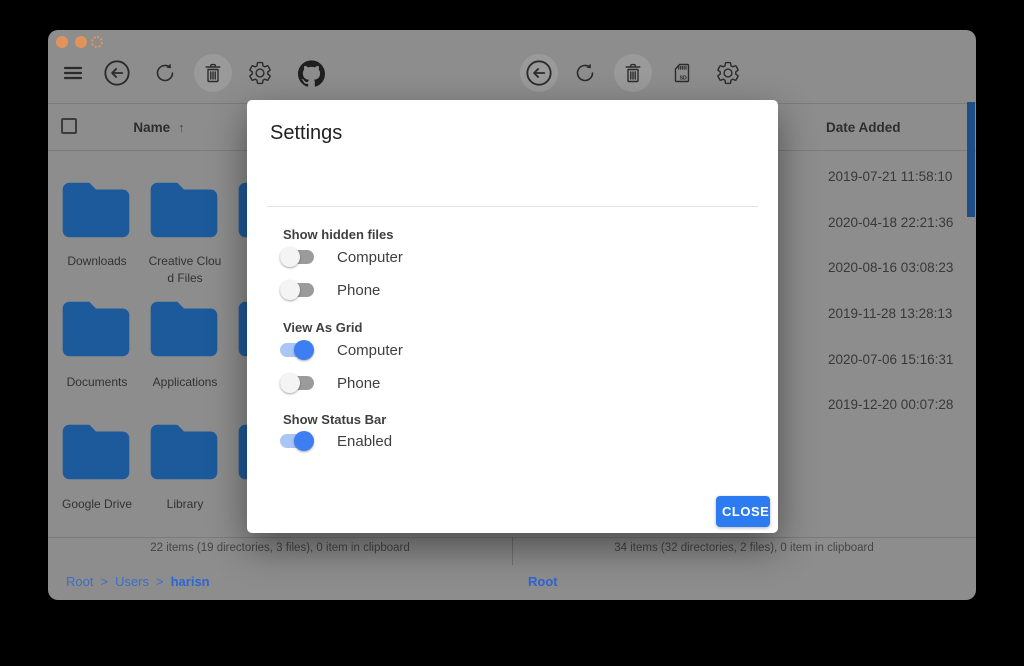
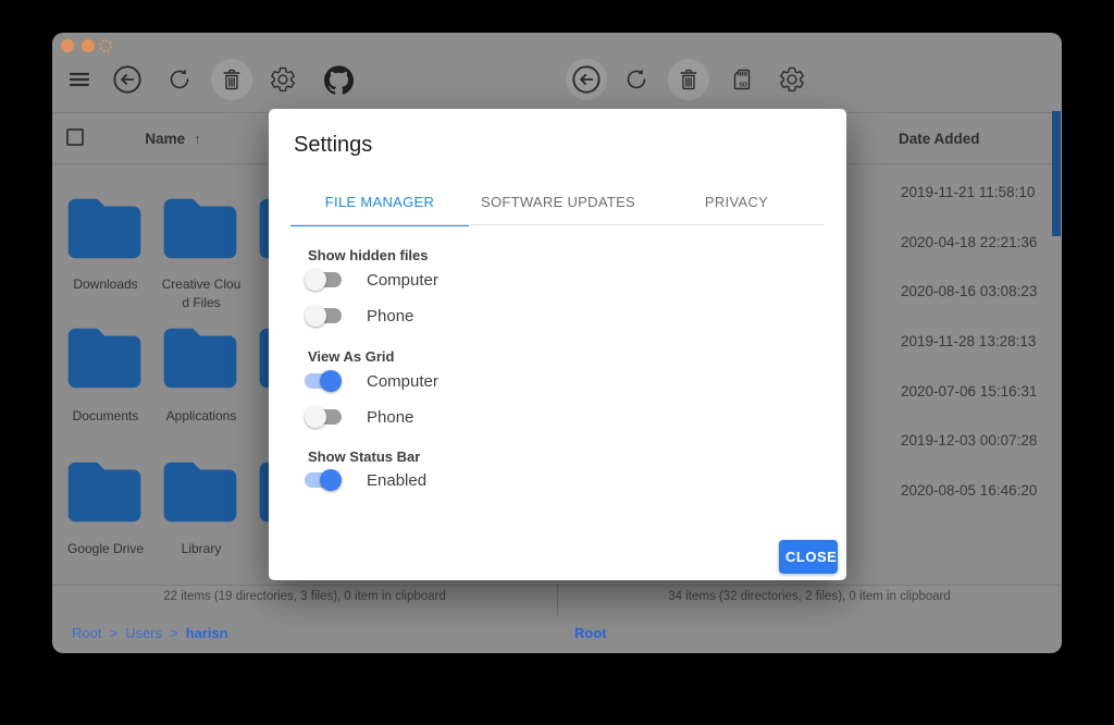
  Name ↑
  Date Added
  Downloads
  Creative Clou
  d Files
  Documents
  Applications
  Google Drive
  Library
- 2019-07-21 11:58:10
+ 2019-11-21 11:58:10
  2020-04-18 22:21:36
  2020-08-16 03:08:23
  2019-11-28 13:28:13
  2020-07-06 15:16:31
- 2019-12-20 00:07:28
+ 2019-12-03 00:07:28
+ 2020-08-05 16:46:20
  22 items (19 directories, 3 files), 0 item in clipboard
  34 items (32 directories, 2 files), 0 item in clipboard
  Root > Users > harisn
  Root
  Settings
+ FILE MANAGER
+ SOFTWARE UPDATES
+ PRIVACY
  Show hidden files
  Computer
  Phone
  View As Grid
  Computer
  Phone
  Show Status Bar
  Enabled
  CLOSE
